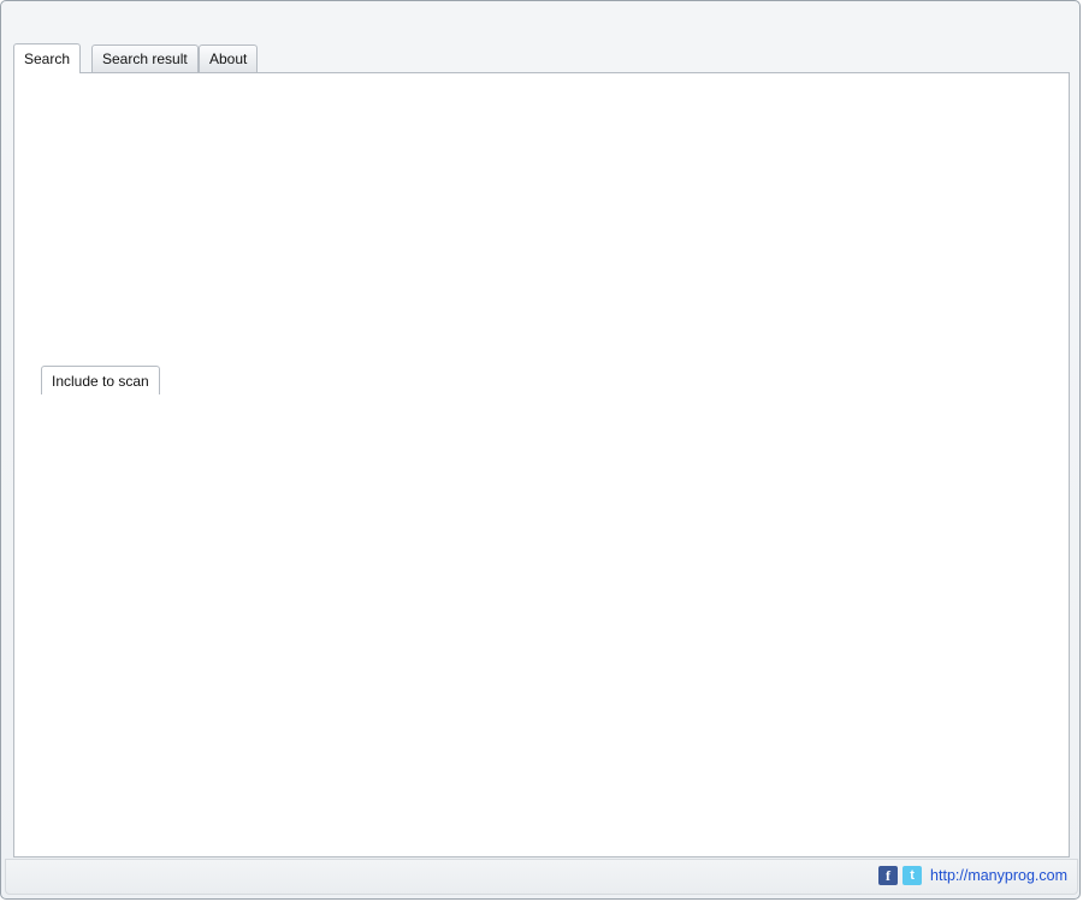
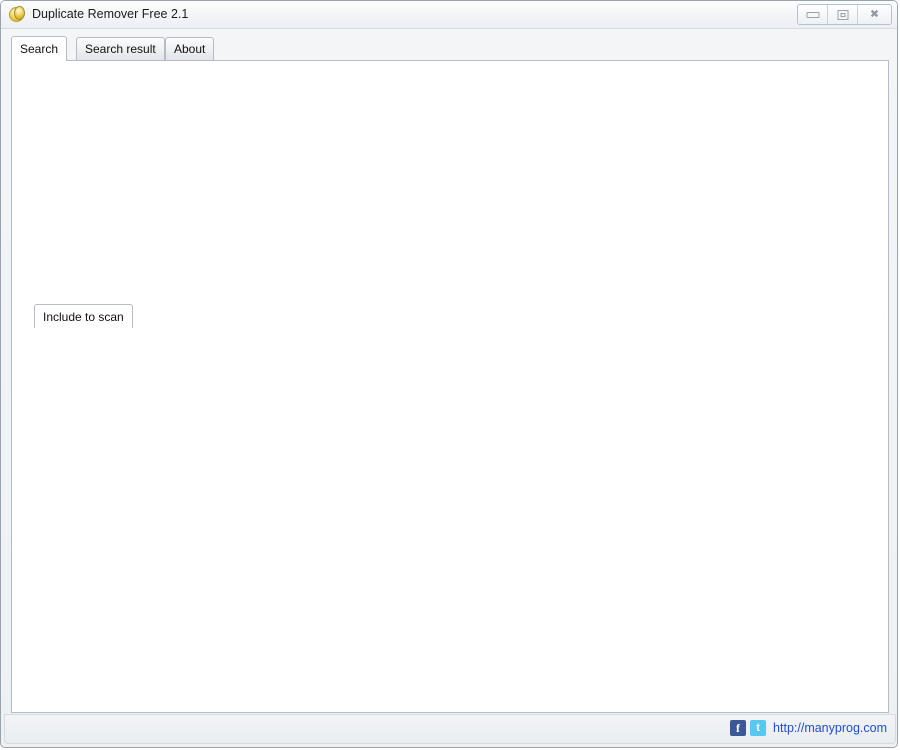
+ Duplicate Remover Free 2.1
+ ✖
  Search
  Search result
  About
  Include to scan
  f
  t
  http://manyprog.com
